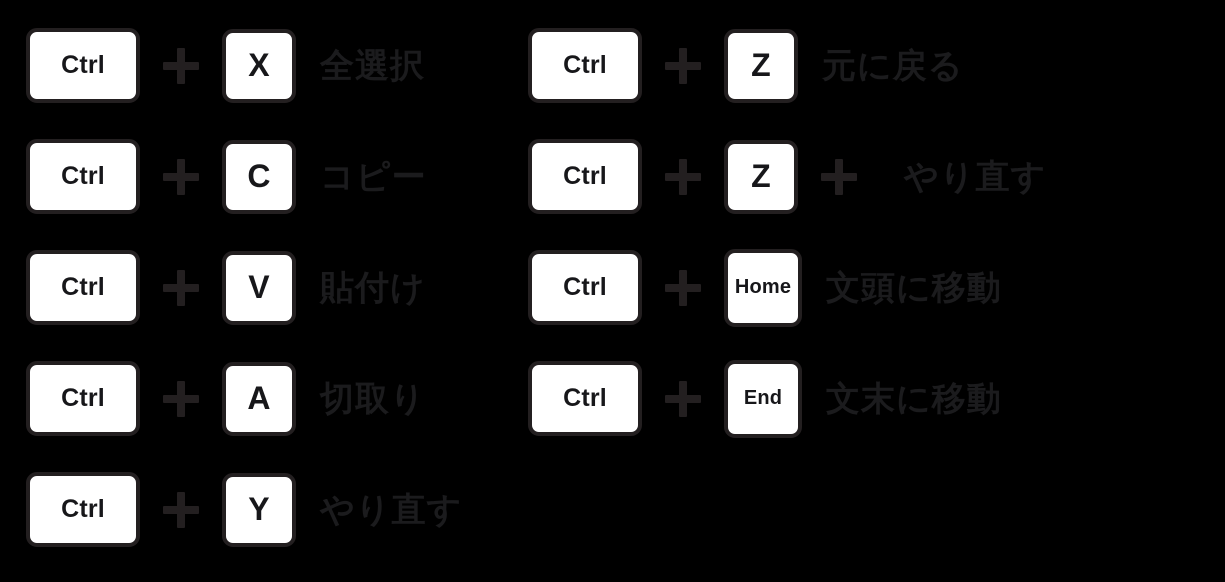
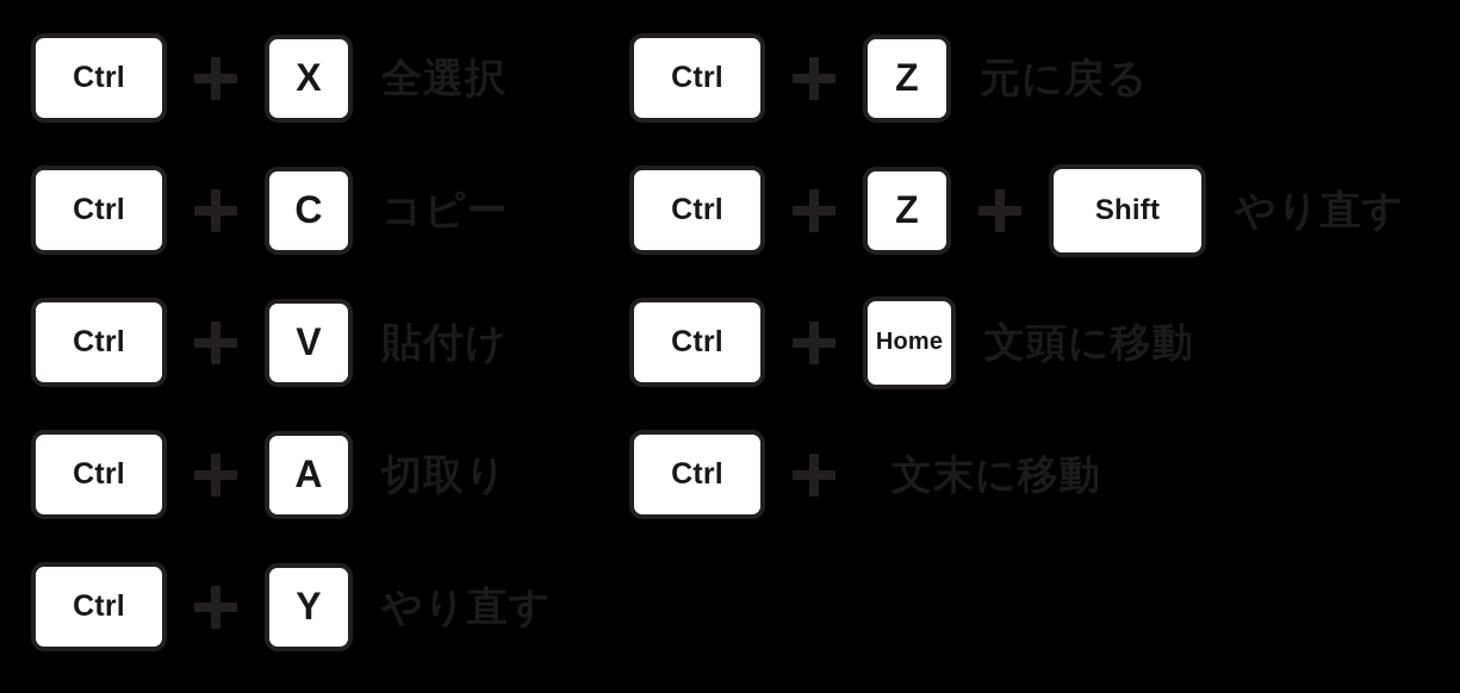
  Ctrl
  X
  全選択
  Ctrl
  C
  コピー
  Ctrl
  V
  貼付け
  Ctrl
  A
  切取り
  Ctrl
  Y
  やり直す
  Ctrl
  Z
  元に戻る
  Ctrl
  Z
+ Shift
  やり直す
  Ctrl
  Home
  文頭に移動
  Ctrl
- End
  文末に移動
